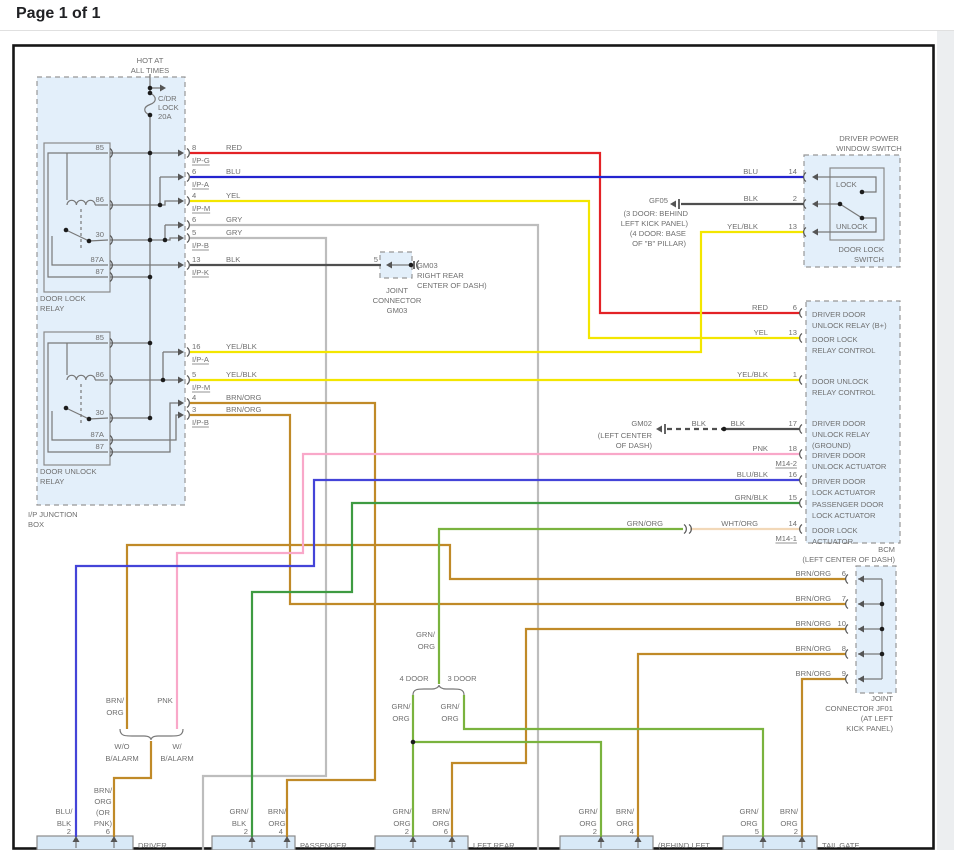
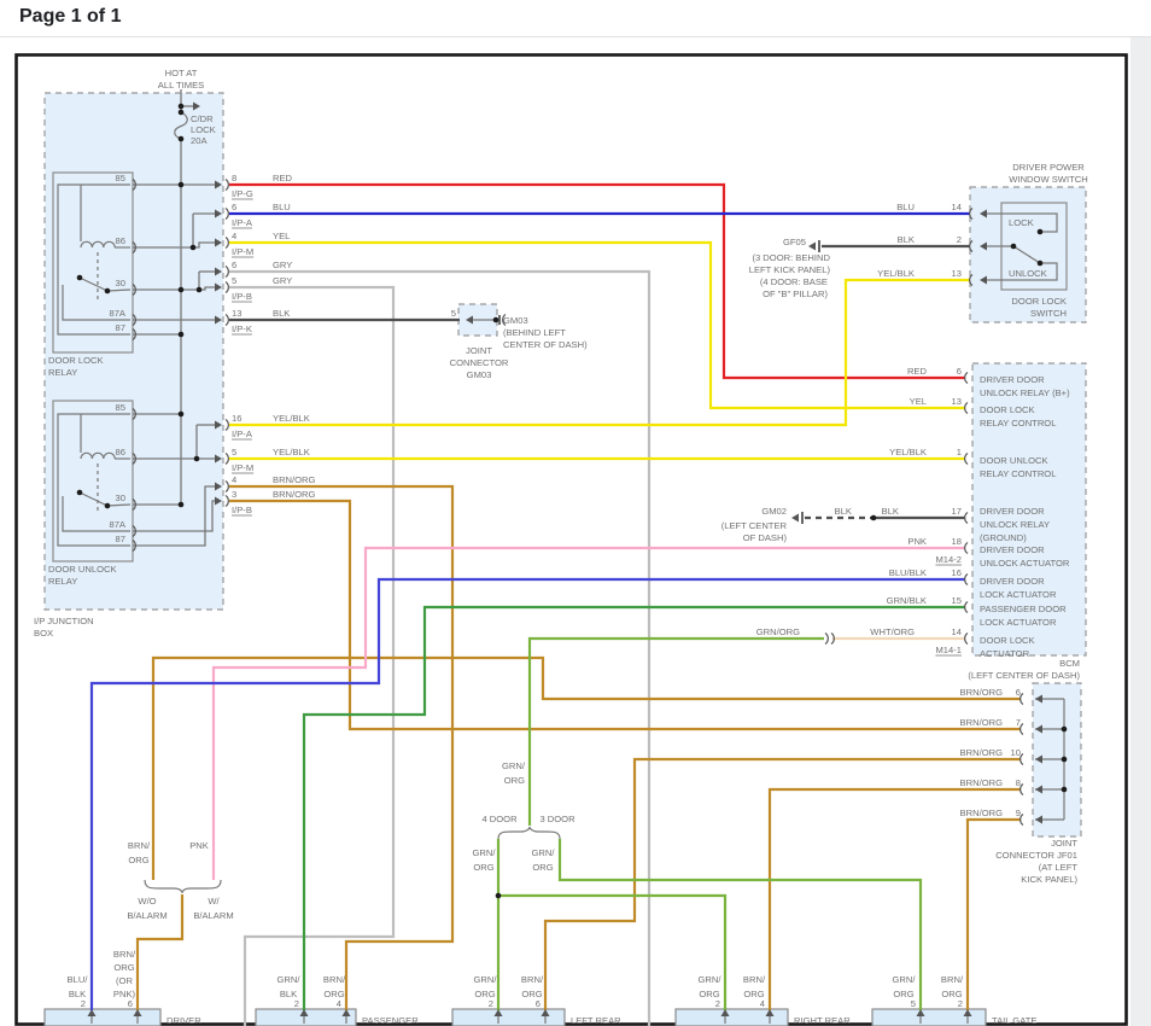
  HOT AT
  ALL TIMES
  C/DR
  LOCK
  20A
  85
  86
  30
  87A
  87
  85
  86
  30
  87A
  87
  DOOR LOCK
  RELAY
  DOOR UNLOCK
  RELAY
  I/P JUNCTION
  BOX
  8
  RED
  I/P-G
  6
  BLU
  I/P-A
  4
  YEL
  I/P-M
  6
  GRY
  5
  GRY
  I/P-B
  13
  BLK
  I/P-K
  16
  YEL/BLK
  I/P-A
  5
  YEL/BLK
  I/P-M
  4
  BRN/ORG
  3
  BRN/ORG
  I/P-B
  5
  GM03
- RIGHT REAR
+ (BEHIND LEFT
  CENTER OF DASH)
  JOINT
  CONNECTOR
  GM03
  GF05
  (3 DOOR: BEHIND
  LEFT KICK PANEL)
  (4 DOOR: BASE
  OF "B" PILLAR)
  BLU
  14
  BLK
  2
  YEL/BLK
  13
  DRIVER POWER
  WINDOW SWITCH
  LOCK
  UNLOCK
  DOOR LOCK
  SWITCH
  RED
  6
  DRIVER DOOR
  UNLOCK RELAY (B+)
  YEL
  13
  DOOR LOCK
  RELAY CONTROL
  YEL/BLK
  1
  DOOR UNLOCK
  RELAY CONTROL
  GM02
  BLK
  BLK
  17
  (LEFT CENTER
  OF DASH)
  DRIVER DOOR
  UNLOCK RELAY
  (GROUND)
  PNK
  18
  M14-2
  DRIVER DOOR
  UNLOCK ACTUATOR
  BLU/BLK
  16
  DRIVER DOOR
  LOCK ACTUATOR
  GRN/BLK
  15
  PASSENGER DOOR
  LOCK ACTUATOR
  GRN/ORG
  WHT/ORG
  14
  M14-1
  DOOR LOCK
  ACTUATOR
  BCM
  (LEFT CENTER OF DASH)
  BRN/ORG
  6
  BRN/ORG
  7
  BRN/ORG
  10
  BRN/ORG
  8
  BRN/ORG
  9
  JOINT
  CONNECTOR JF01
  (AT LEFT
  KICK PANEL)
  GRN/
  ORG
  4 DOOR
  3 DOOR
  GRN/
  ORG
  GRN/
  ORG
  BRN/
  ORG
  PNK
  W/O
  B/ALARM
  W/
  B/ALARM
  BRN/
  ORG
  (OR
  PNK)
  BLU/
  BLK
  2
  6
  GRN/
  BLK
  BRN/
  ORG
  2
  4
  GRN/
  ORG
  BRN/
  ORG
  2
  6
  GRN/
  ORG
  BRN/
  ORG
  2
  4
  GRN/
  ORG
  BRN/
  ORG
  5
  2
  DRIVER
  PASSENGER
  LEFT REAR
- (BEHIND LEFT
+ RIGHT REAR
  TAIL GATE
  Page 1 of 1
